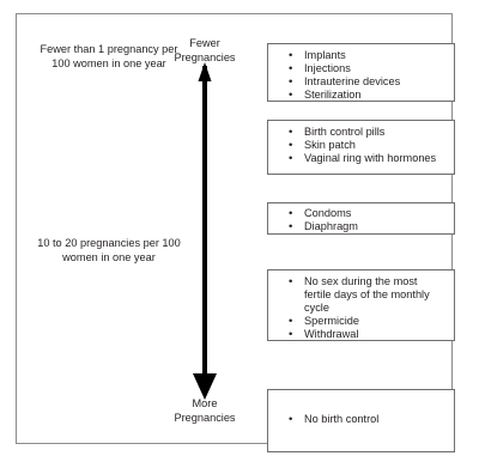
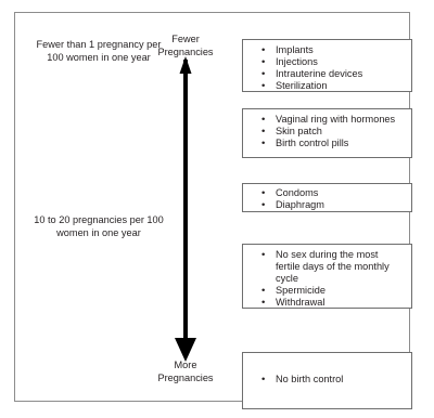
  Fewer than 1 pregnancy per 100 women in one year
  10 to 20 pregnancies per 100 women in one year
  Fewer
  Pregnancies
  More
  Pregnancies
  •
  Implants
  •
  Injections
  •
  Intrauterine devices
  •
  Sterilization
  •
- Birth control pills
+ Vaginal ring with hormones
  •
  Skin patch
  •
- Vaginal ring with hormones
+ Birth control pills
  •
  Condoms
  •
  Diaphragm
  •
  No sex during the most fertile days of the monthly cycle
  •
  Spermicide
  •
  Withdrawal
  •
  No birth control
